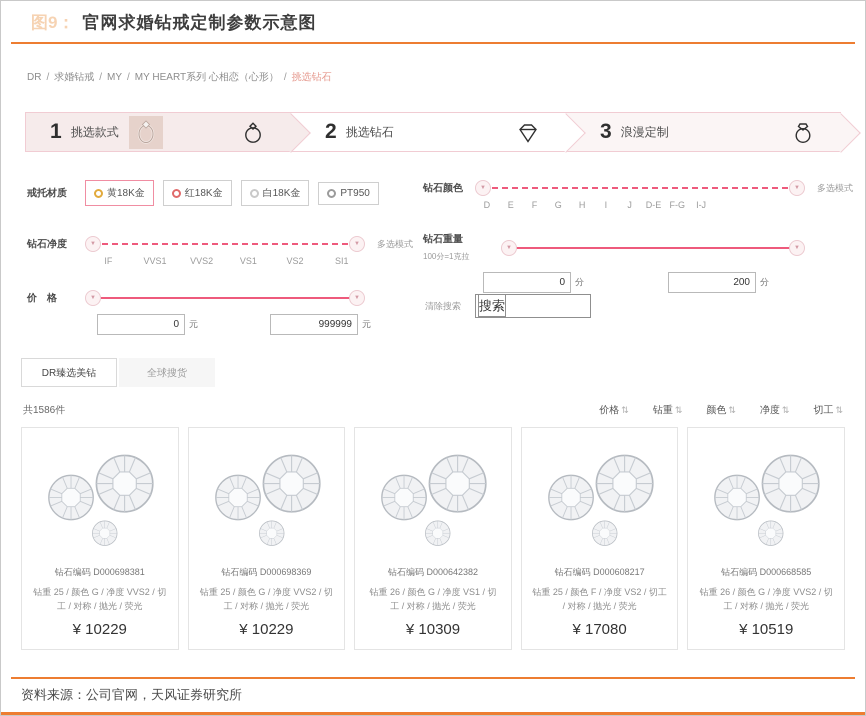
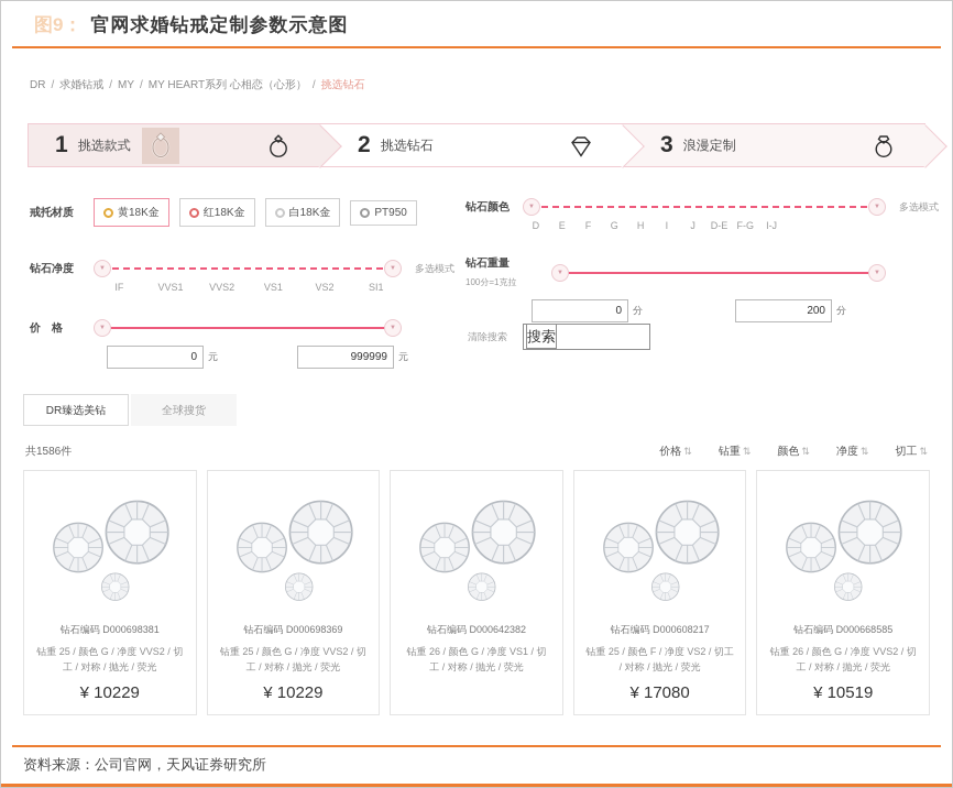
  图9： 官网求婚钻戒定制参数示意图
  DR / 求婚钻戒 / MY / MY HEART系列 心相恋（心形） / 挑选钻石
  1
  挑选款式
  2
  挑选钻石
  3
  浪漫定制
  戒托材质
  黄18K金
  红18K金
  白18K金
  PT950
  钻石颜色
  多选模式
  D
  E
  F
  G
  H
  I
  J
  D-E
  F-G
  I-J
  钻石净度
  多选模式
  IF
  VVS1
  VVS2
  VS1
  VS2
  SI1
  钻石重量
  100分=1克拉
  0
  分
  200
  分
  价 格
  0
  元
  999999
  元
  清除搜索
  搜索
  DR臻选美钻
  全球搜货
  共1586件
  价格 ⇅
  钻重 ⇅
  颜色 ⇅
  净度 ⇅
  切工 ⇅
  钻石编码 D000698381
  钻重 25 / 颜色 G / 净度 VVS2 / 切工 / 对称 / 抛光 / 荧光
  ¥ 10229
  钻石编码 D000698369
  钻重 25 / 颜色 G / 净度 VVS2 / 切工 / 对称 / 抛光 / 荧光
  ¥ 10229
  钻石编码 D000642382
  钻重 26 / 颜色 G / 净度 VS1 / 切工 / 对称 / 抛光 / 荧光
- ¥ 10309
  钻石编码 D000608217
  钻重 25 / 颜色 F / 净度 VS2 / 切工 / 对称 / 抛光 / 荧光
  ¥ 17080
  钻石编码 D000668585
  钻重 26 / 颜色 G / 净度 VVS2 / 切工 / 对称 / 抛光 / 荧光
  ¥ 10519
  资料来源：公司官网，天风证券研究所
